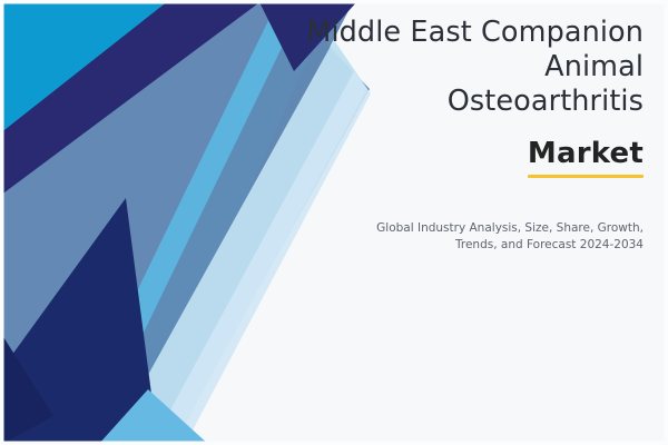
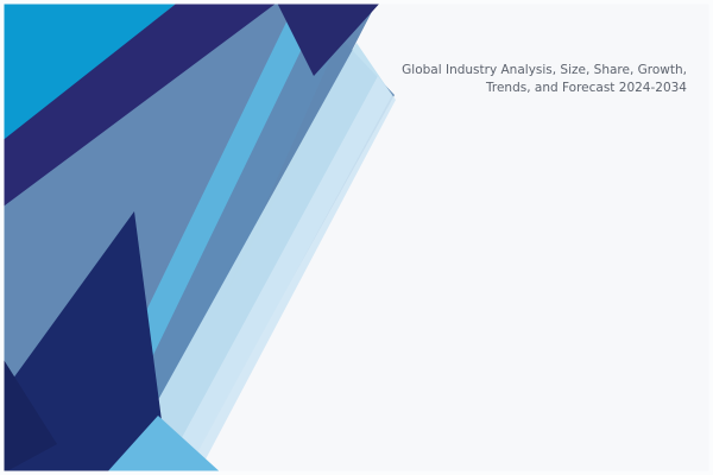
- Middle East Companion Animal
- Osteoarthritis
- Market
  Global Industry Analysis, Size, Share, Growth,
  Trends, and Forecast 2024-2034
